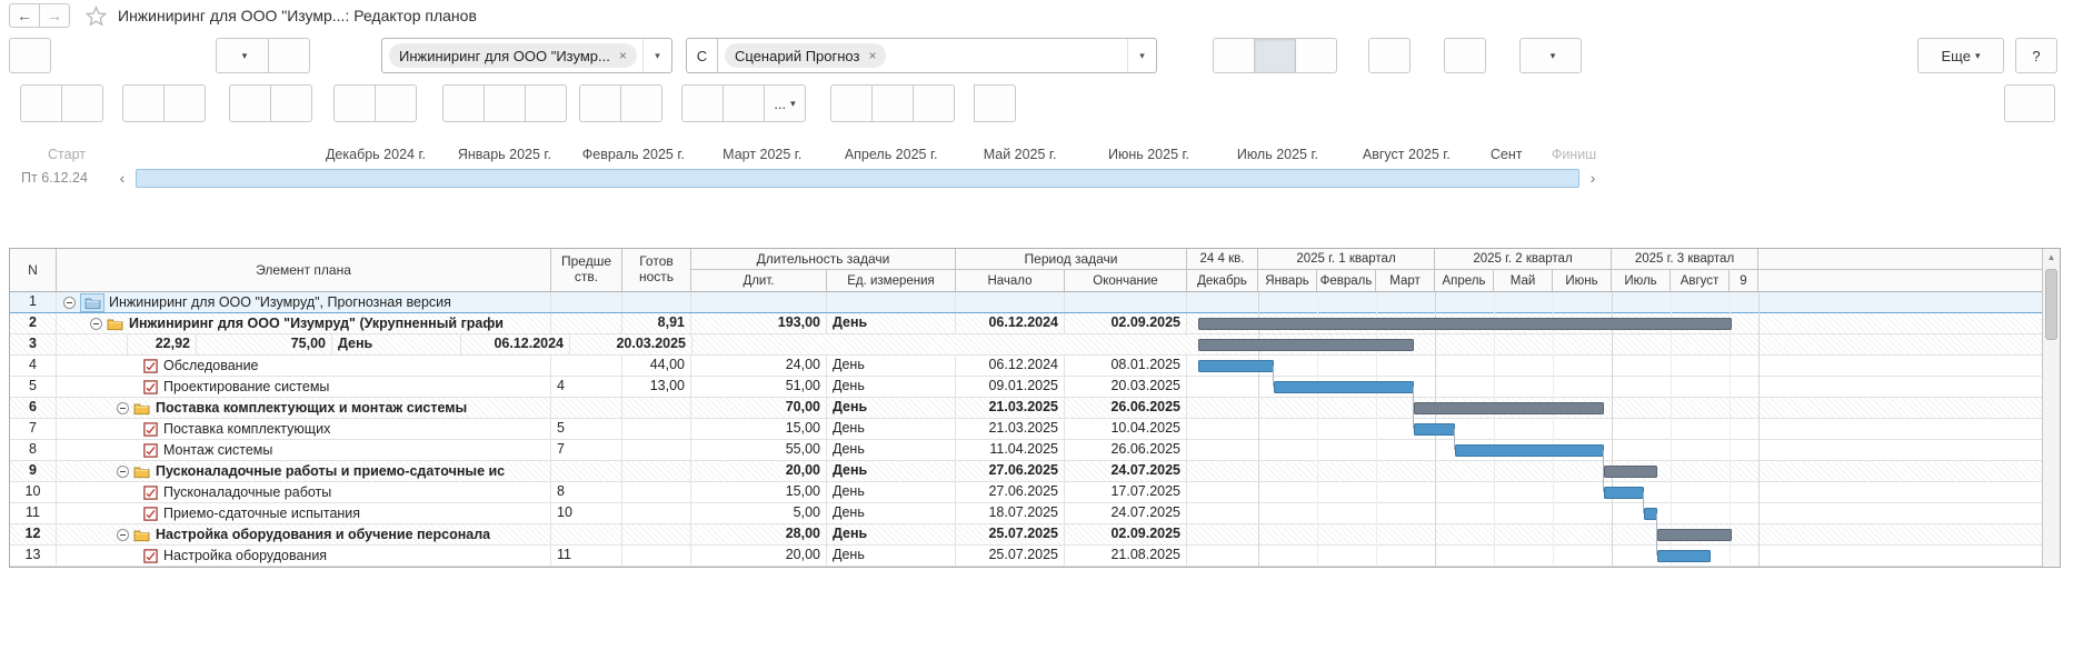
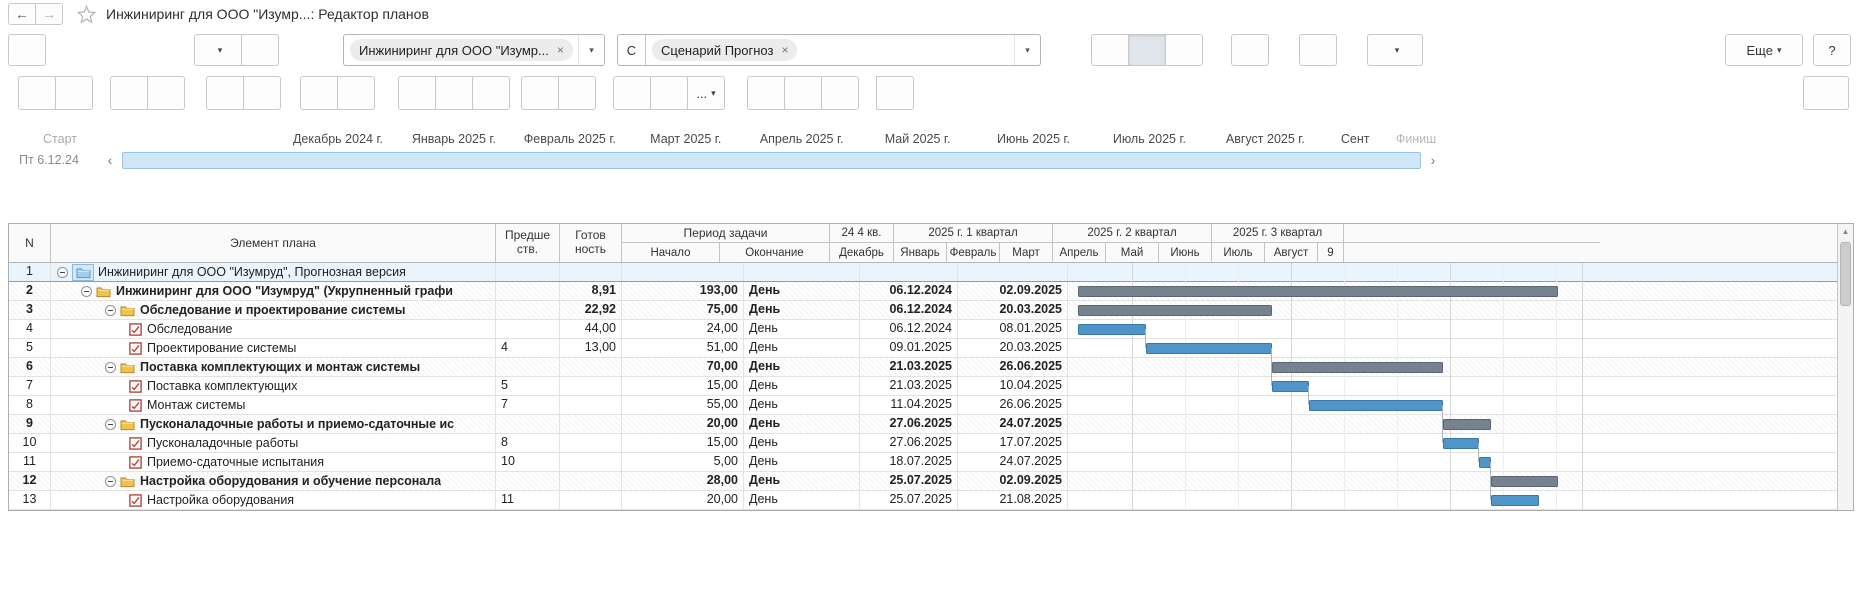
  ←
  →
  Инжиниринг для ООО "Изумр...: Редактор планов
  ▾
  Инжиниринг для ООО "Изумр...
  ×
  ▾
  С
  Сценарий Прогноз
  ×
  ▾
  ▾
  Еще
  ▾
  ?
  ...
  ▾
  Старт
  Декабрь 2024 г.
  Январь 2025 г.
  Февраль 2025 г.
  Март 2025 г.
  Апрель 2025 г.
  Май 2025 г.
  Июнь 2025 г.
  Июль 2025 г.
  Август 2025 г.
  Сент
  Финиш
  Пт 6.12.24
  ‹
  ›
  N
  Элемент плана
  Предше
  ств.
  Готов
  ность
- Длительность задачи
- Длит.
- Ед. измерения
  Период задачи
  Начало
  Окончание
  24 4 кв.
  2025 г. 1 квартал
  2025 г. 2 квартал
  2025 г. 3 квартал
  Декабрь
  Январь
  Февраль
  Март
  Апрель
  Май
  Июнь
  Июль
  Август
  9
  1
  Инжиниринг для ООО "Изумруд", Прогнозная версия
  2
  Инжиниринг для ООО "Изумруд" (Укрупненный графи
  8,91
  193,00
  День
  06.12.2024
  02.09.2025
  3
+ Обследование и проектирование системы
  22,92
  75,00
  День
  06.12.2024
  20.03.2025
  4
  Обследование
  44,00
  24,00
  День
  06.12.2024
  08.01.2025
  5
  Проектирование системы
  4
  13,00
  51,00
  День
  09.01.2025
  20.03.2025
  6
  Поставка комплектующих и монтаж системы
  70,00
  День
  21.03.2025
  26.06.2025
  7
  Поставка комплектующих
  5
  15,00
  День
  21.03.2025
  10.04.2025
  8
  Монтаж системы
  7
  55,00
  День
  11.04.2025
  26.06.2025
  9
  Пусконаладочные работы и приемо-сдаточные ис
  20,00
  День
  27.06.2025
  24.07.2025
  10
  Пусконаладочные работы
  8
  15,00
  День
  27.06.2025
  17.07.2025
  11
  Приемо-сдаточные испытания
  10
  5,00
  День
  18.07.2025
  24.07.2025
  12
  Настройка оборудования и обучение персонала
  28,00
  День
  25.07.2025
  02.09.2025
  13
  Настройка оборудования
  11
  20,00
  День
  25.07.2025
  21.08.2025
  ▲
